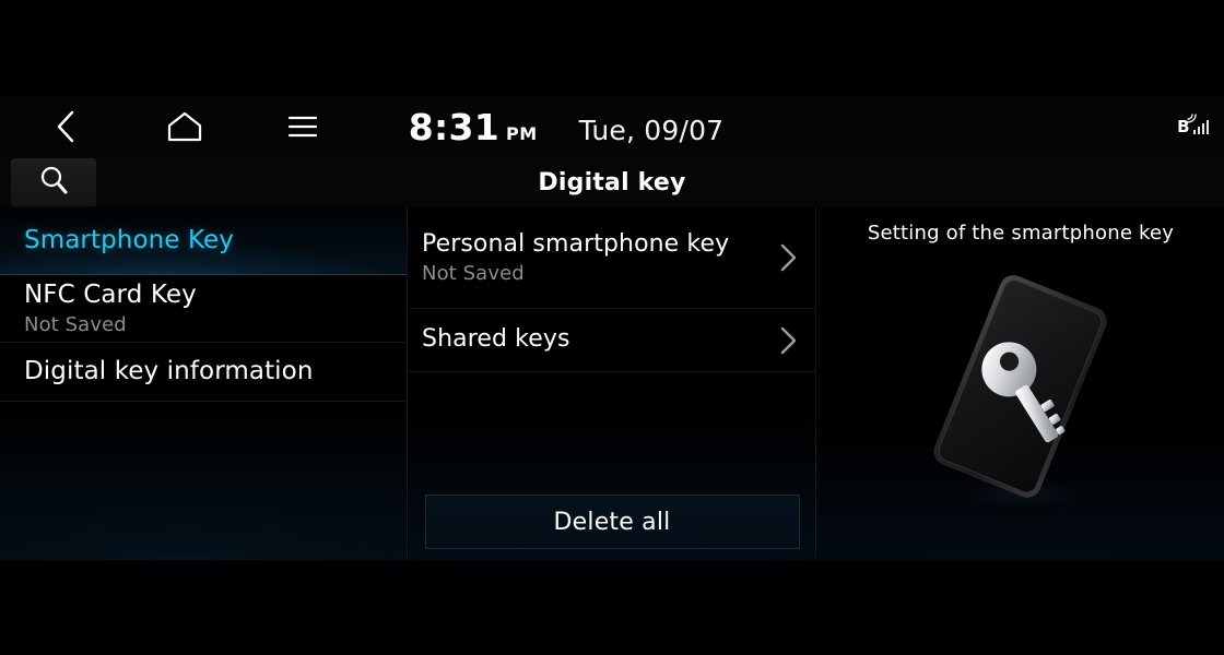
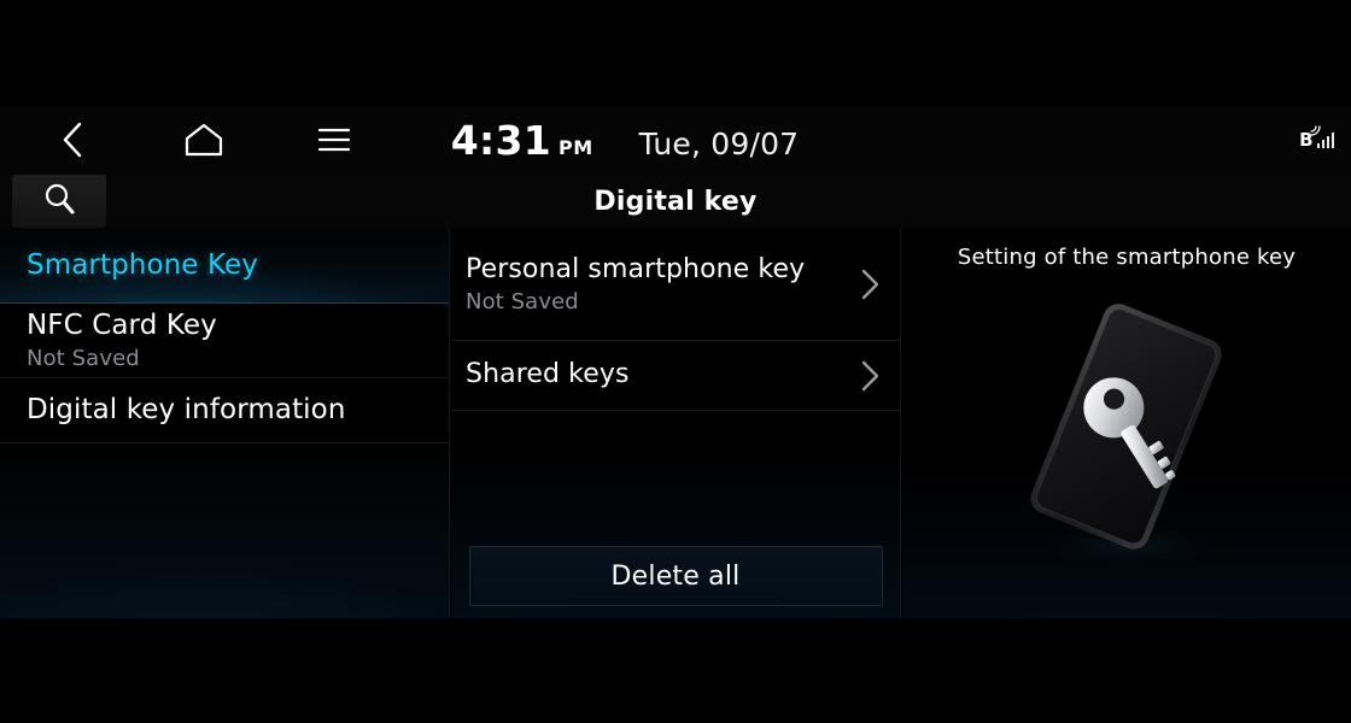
- 8:31
+ 4:31
  PM
  Tue, 09/07
  B
  Digital key
  Smartphone Key
  NFC Card Key
  Not Saved
  Digital key information
  Personal smartphone key
  Not Saved
  Shared keys
  Delete all
  Setting of the smartphone key
